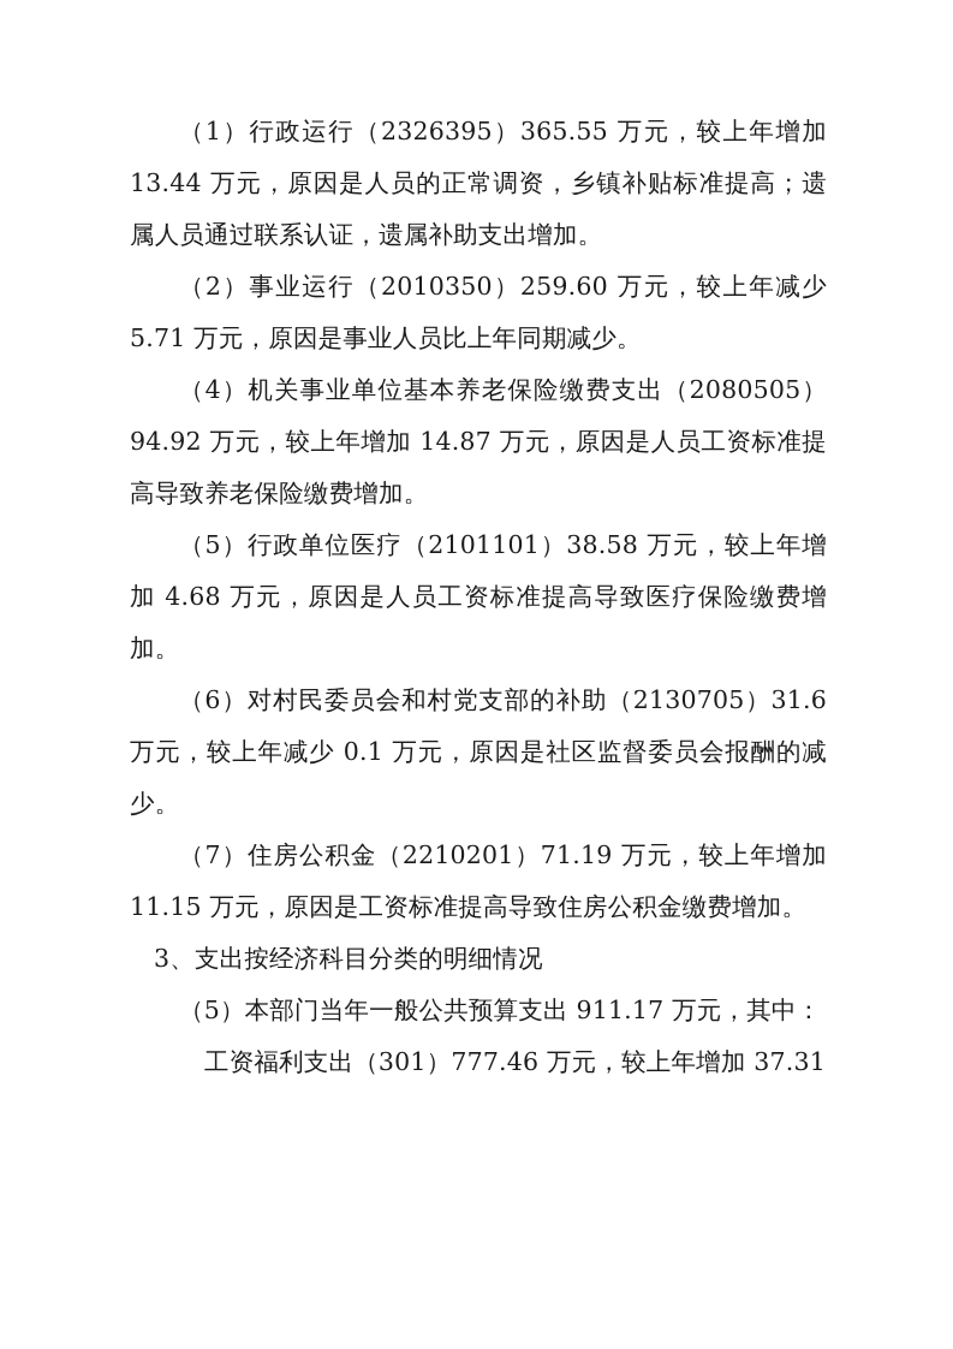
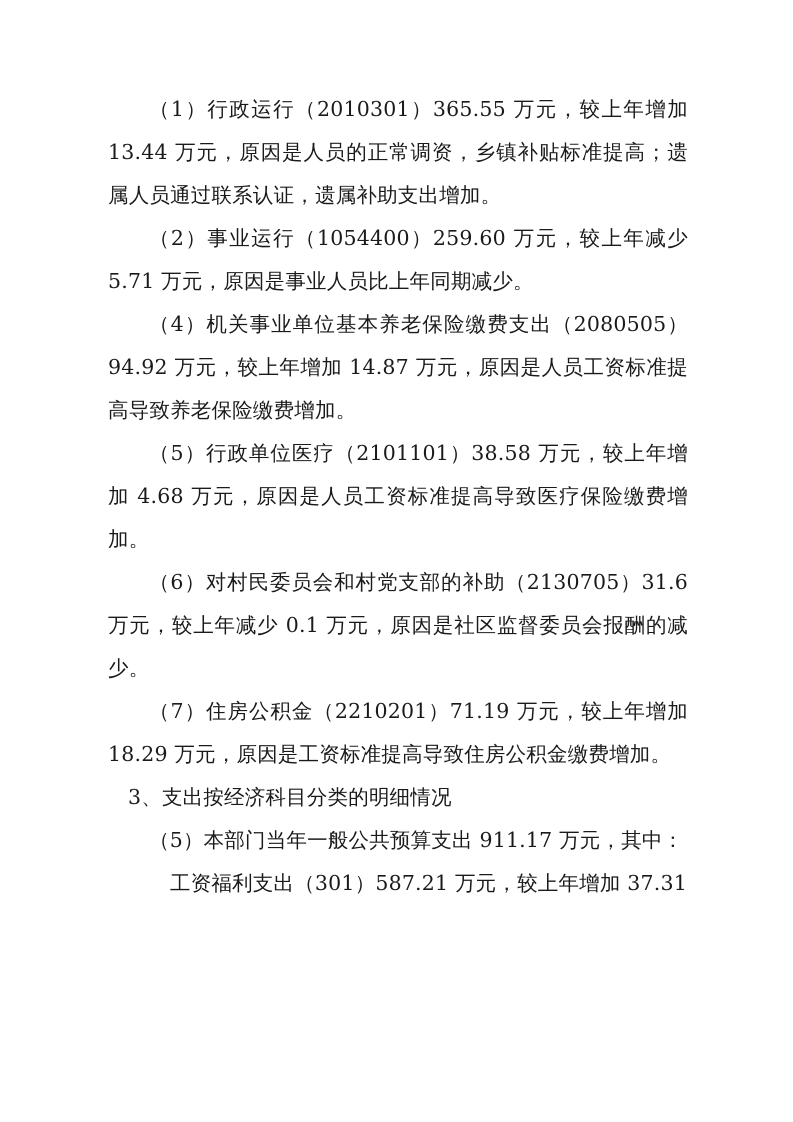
- （1）行政运行（2326395）365.55 万元，较上年增加 13.44 万元，原因是人员的正常调资，乡镇补贴标准提高；遗属人员通过联系认证，遗属补助支出增加。
+ （1）行政运行（2010301）365.55 万元，较上年增加 13.44 万元，原因是人员的正常调资，乡镇补贴标准提高；遗属人员通过联系认证，遗属补助支出增加。
- （2）事业运行（2010350）259.60 万元，较上年减少 5.71 万元，原因是事业人员比上年同期减少。
+ （2）事业运行（1054400）259.60 万元，较上年减少 5.71 万元，原因是事业人员比上年同期减少。
  （4）机关事业单位基本养老保险缴费支出（2080505）94.92 万元，较上年增加 14.87 万元，原因是人员工资标准提高导致养老保险缴费增加。
  （5）行政单位医疗（2101101）38.58 万元，较上年增加 4.68 万元，原因是人员工资标准提高导致医疗保险缴费增加。
  （6）对村民委员会和村党支部的补助（2130705）31.6 万元，较上年减少 0.1 万元，原因是社区监督委员会报酬的减少。
- （7）住房公积金（2210201）71.19 万元，较上年增加 11.15 万元，原因是工资标准提高导致住房公积金缴费增加。
+ （7）住房公积金（2210201）71.19 万元，较上年增加 18.29 万元，原因是工资标准提高导致住房公积金缴费增加。
  3、支出按经济科目分类的明细情况
  （5）本部门当年一般公共预算支出 911.17 万元，其中：
- 工资福利支出（301）777.46 万元，较上年增加 37.31
+ 工资福利支出（301）587.21 万元，较上年增加 37.31
